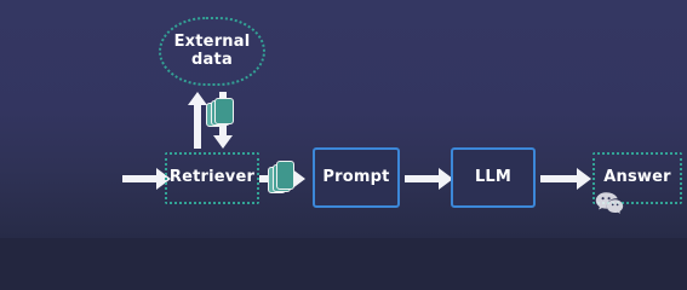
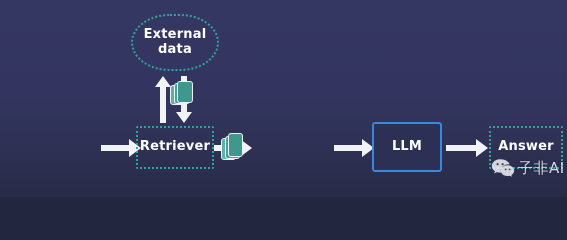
  External
  data
  Retriever
- Prompt
  LLM
  Answer
+ 子非AI
